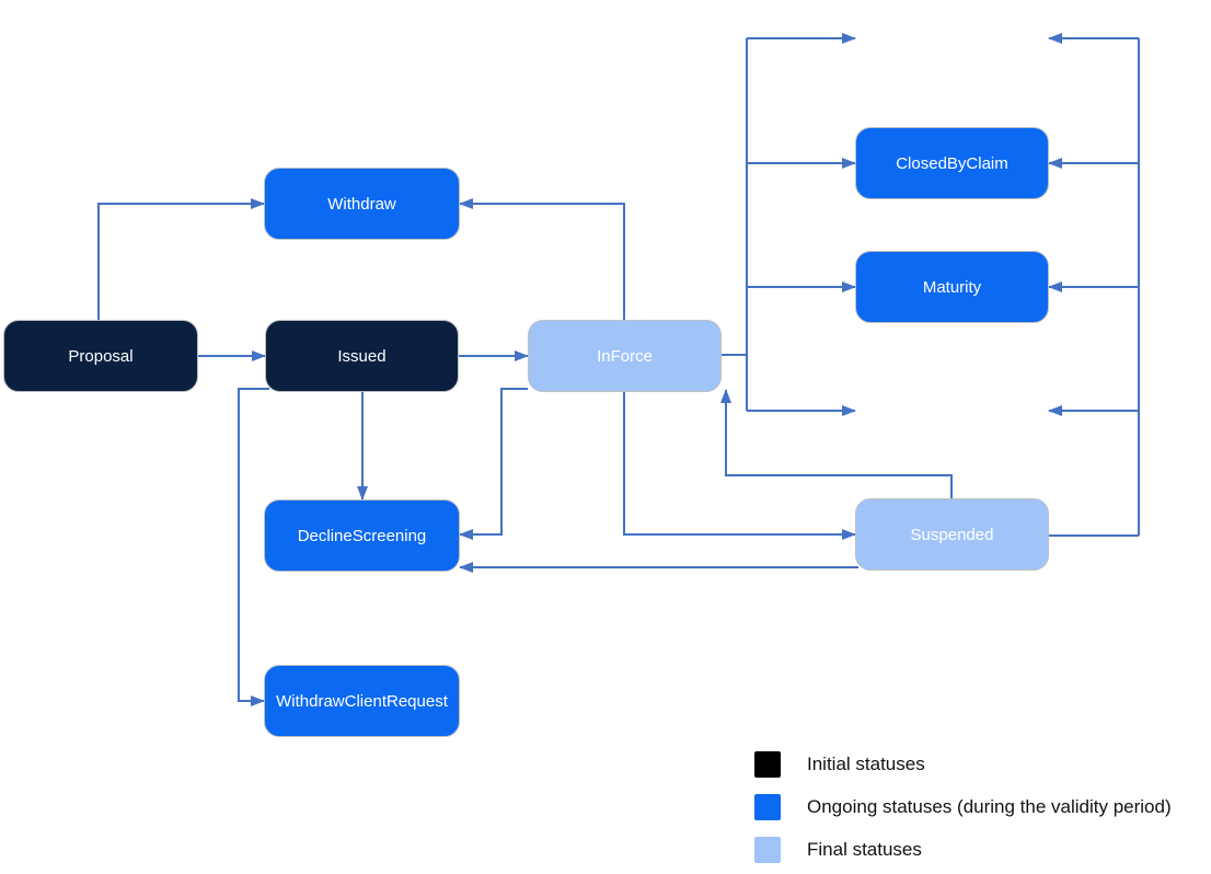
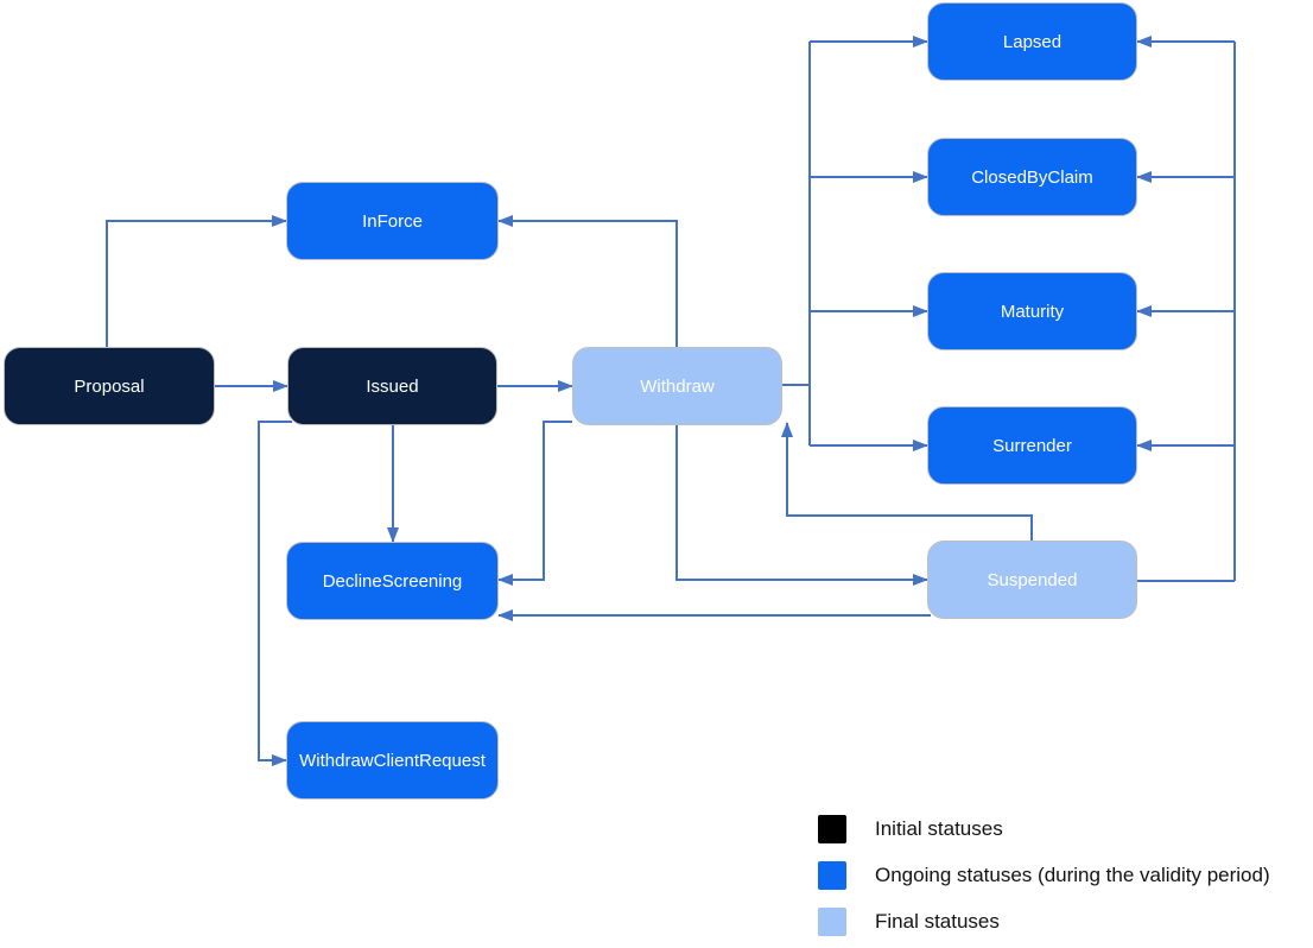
  Initial statuses
  Ongoing statuses (during the validity period)
  Final statuses
  Proposal
- Withdraw
+ InForce
  Issued
- InForce
+ Withdraw
+ Lapsed
  ClosedByClaim
  Maturity
+ Surrender
  Suspended
  DeclineScreening
  WithdrawClientRequest
